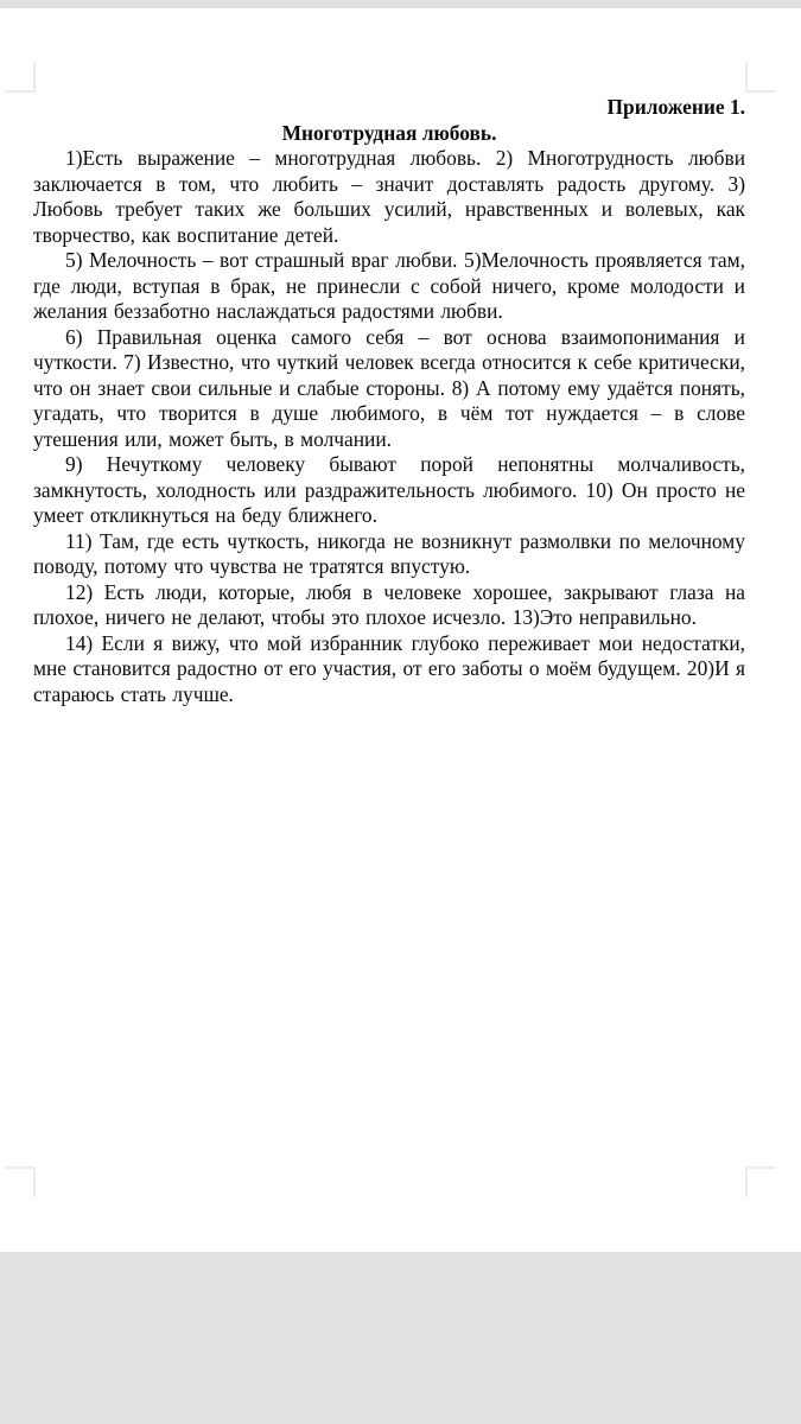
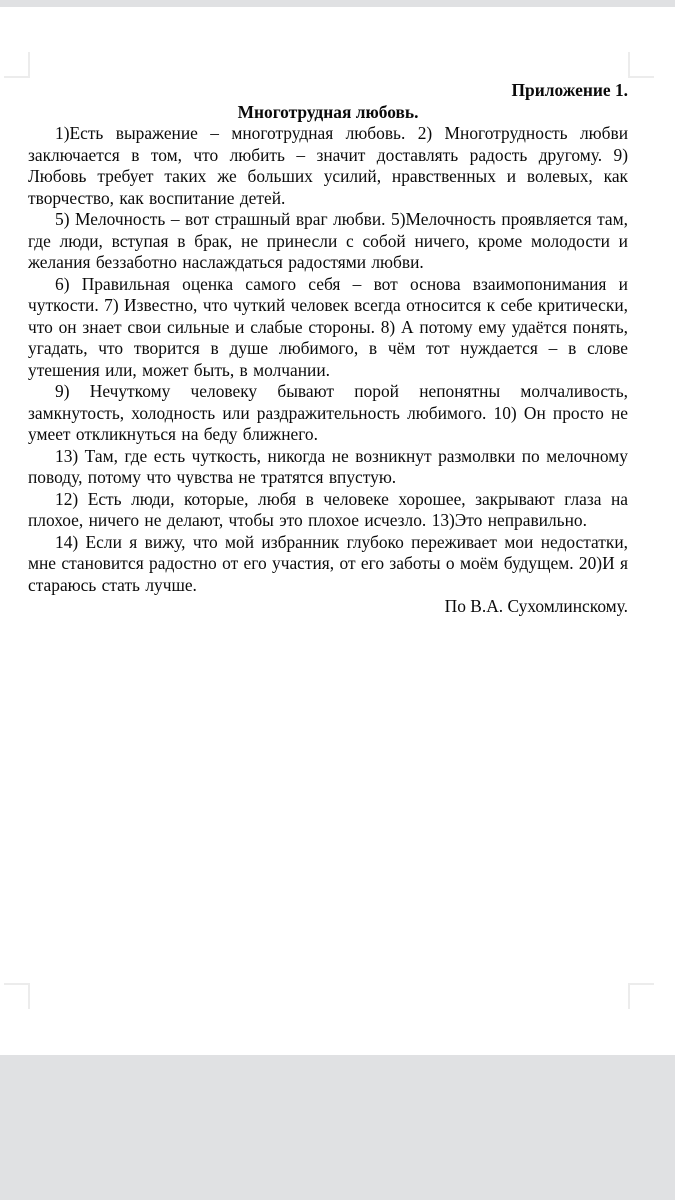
  Приложение 1.
  Многотрудная любовь.
- 1)Есть выражение – многотрудная любовь. 2) Многотрудность любви заключается в том, что любить – значит доставлять радость другому. 3) Любовь требует таких же больших усилий, нравственных и волевых, как творчество, как воспитание детей.
+ 1)Есть выражение – многотрудная любовь. 2) Многотрудность любви заключается в том, что любить – значит доставлять радость другому. 9) Любовь требует таких же больших усилий, нравственных и волевых, как творчество, как воспитание детей.
  5) Мелочность – вот страшный враг любви. 5)Мелочность проявляется там, где люди, вступая в брак, не принесли с собой ничего, кроме молодости и желания беззаботно наслаждаться радостями любви.
  6) Правильная оценка самого себя – вот основа взаимопонимания и чуткости. 7) Известно, что чуткий человек всегда относится к себе критически, что он знает свои сильные и слабые стороны. 8) А потому ему удаётся понять, угадать, что творится в душе любимого, в чём тот нуждается – в слове утешения или, может быть, в молчании.
  9) Нечуткому человеку бывают порой непонятны молчаливость, замкнутость, холодность или раздражительность любимого. 10) Он просто не умеет откликнуться на беду ближнего.
- 11) Там, где есть чуткость, никогда не возникнут размолвки по мелочному поводу, потому что чувства не тратятся впустую.
+ 13) Там, где есть чуткость, никогда не возникнут размолвки по мелочному поводу, потому что чувства не тратятся впустую.
  12) Есть люди, которые, любя в человеке хорошее, закрывают глаза на плохое, ничего не делают, чтобы это плохое исчезло. 13)Это неправильно.
  14) Если я вижу, что мой избранник глубоко переживает мои недостатки, мне становится радостно от его участия, от его заботы о моём будущем. 20)И я стараюсь стать лучше.
+ По В.А. Сухомлинскому.
